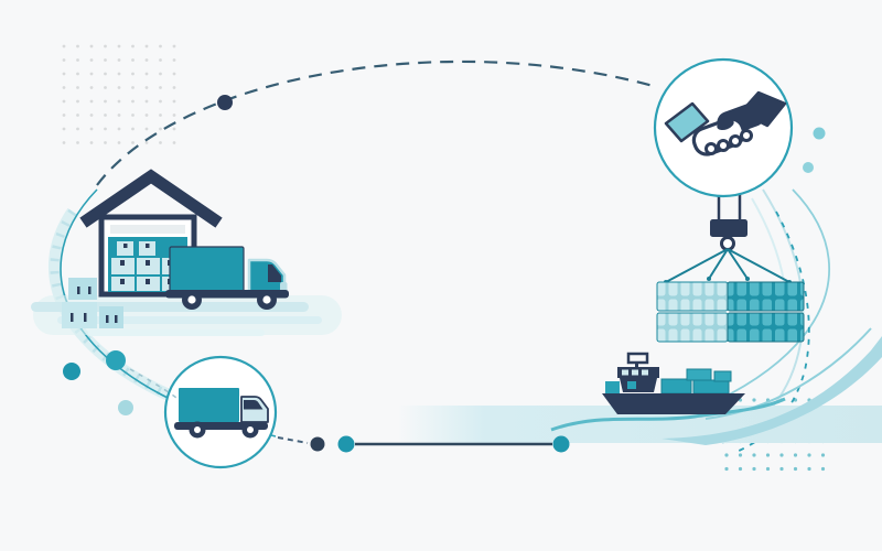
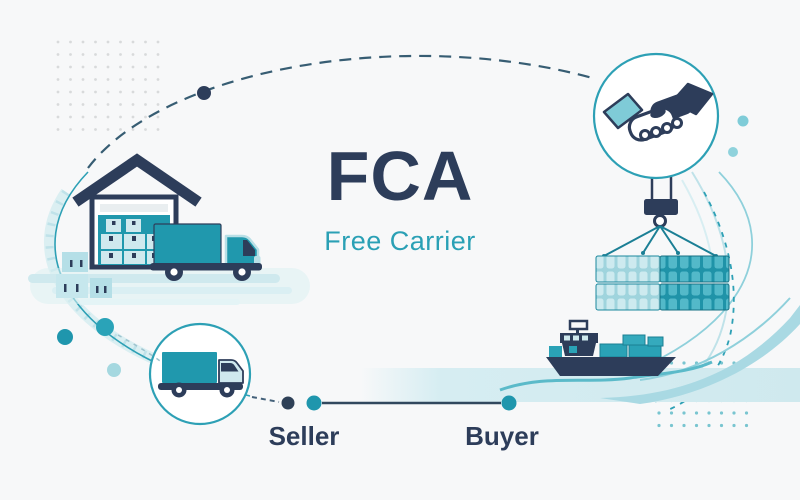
+ FCA
+ Free Carrier
+ Seller
+ Buyer
